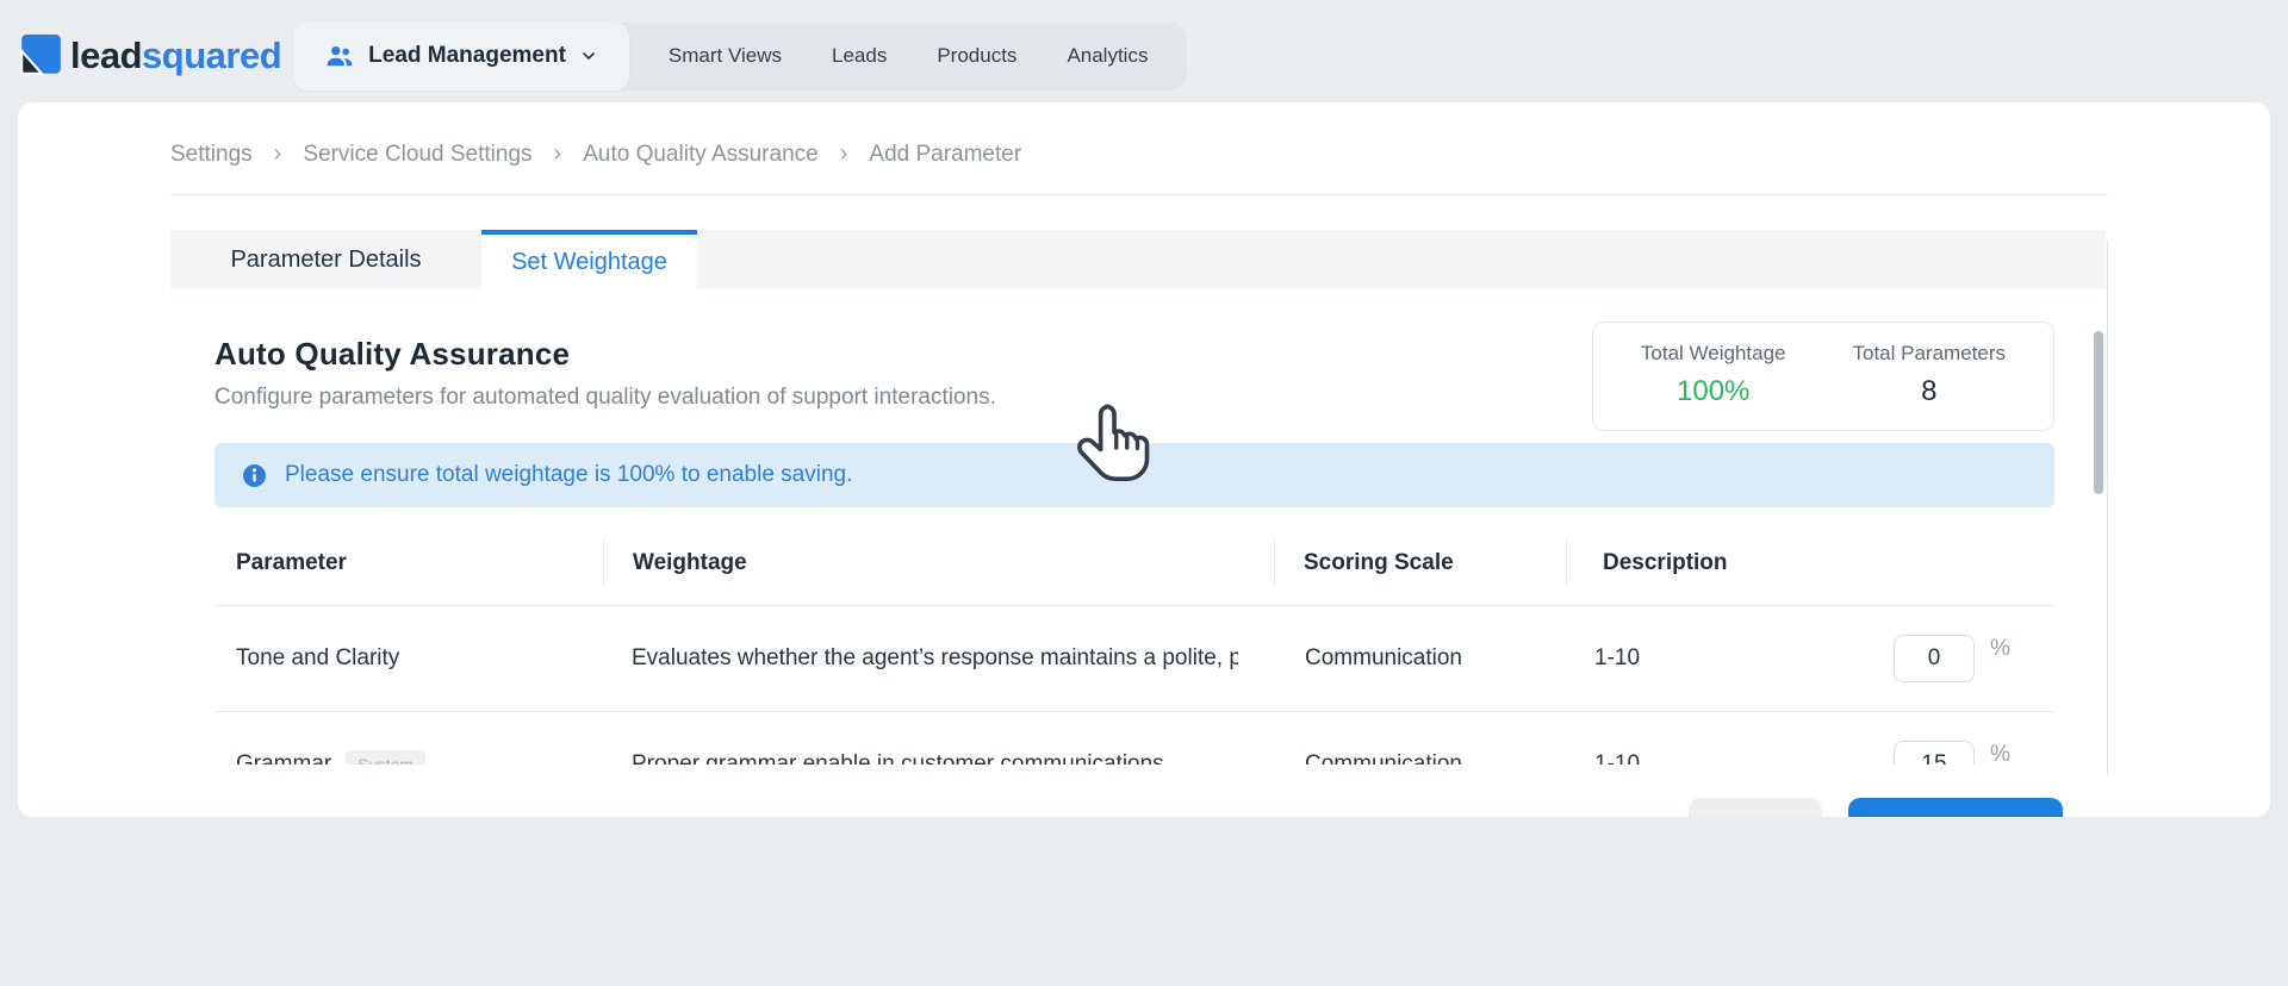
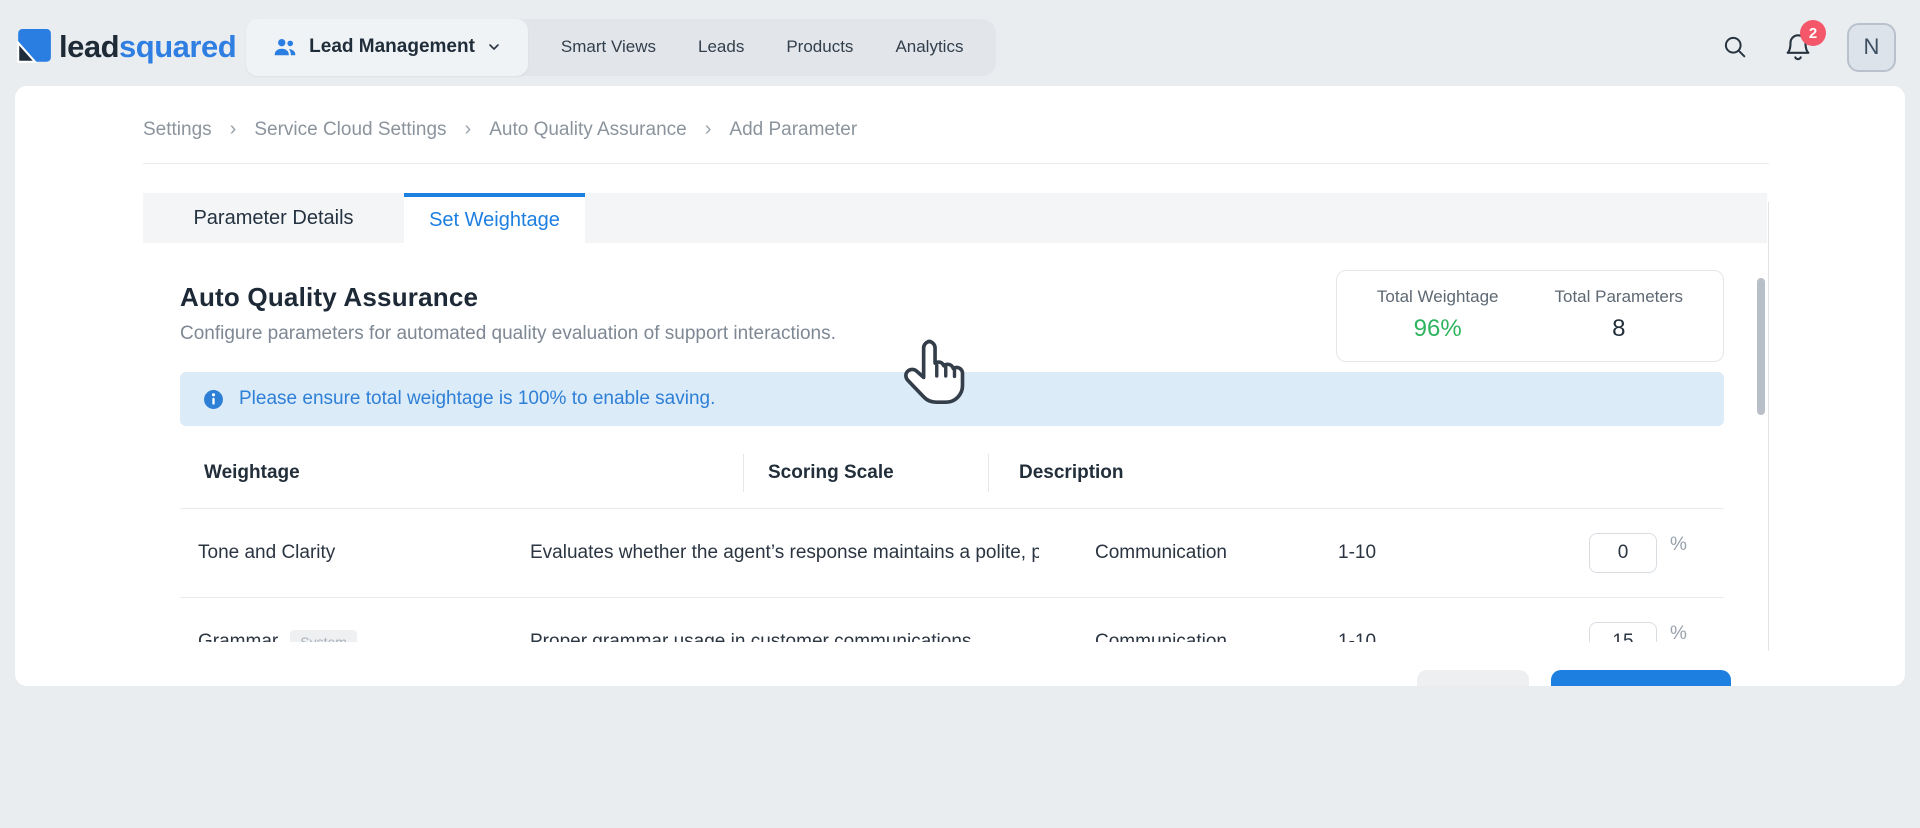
  leadsquared
  Lead Management
  Smart Views
  Leads
  Products
  Analytics
+ 2
+ N
  Settings
  ›
  Service Cloud Settings
  ›
  Auto Quality Assurance
  ›
  Add Parameter
  Parameter Details
  Set Weightage
  Auto Quality Assurance
  Configure parameters for automated quality evaluation of support interactions.
  Total Weightage
- 100%
+ 96%
  Total Parameters
  8
  Please ensure total weightage is 100% to enable saving.
- Parameter
  Weightage
  Scoring Scale
  Description
  Tone and Clarity
  Evaluates whether the agent’s response maintains a polite, p
  Communication
  1-10
  0
  %
  Grammar
- Proper grammar enable in customer communications
+ Proper grammar usage in customer communications
  Communication
  1-10
  %
